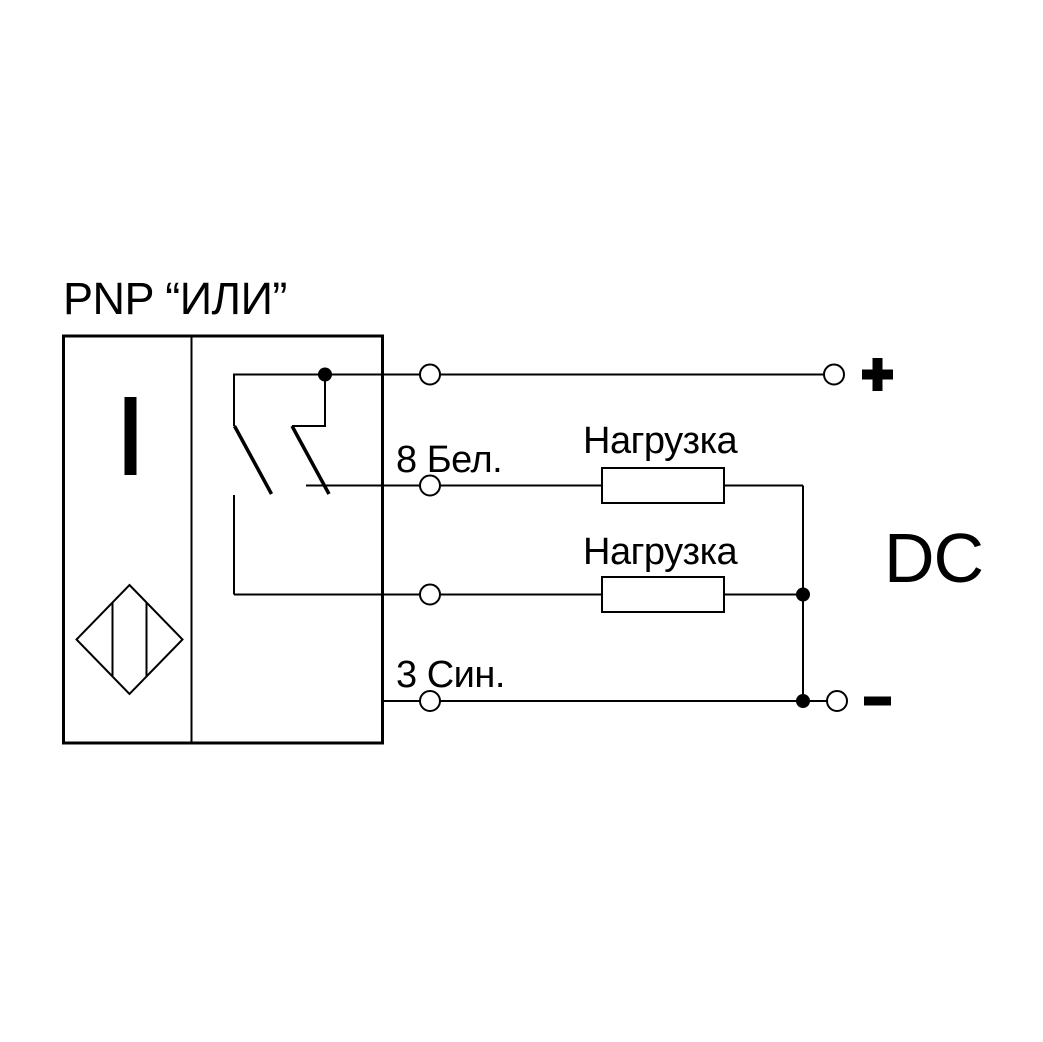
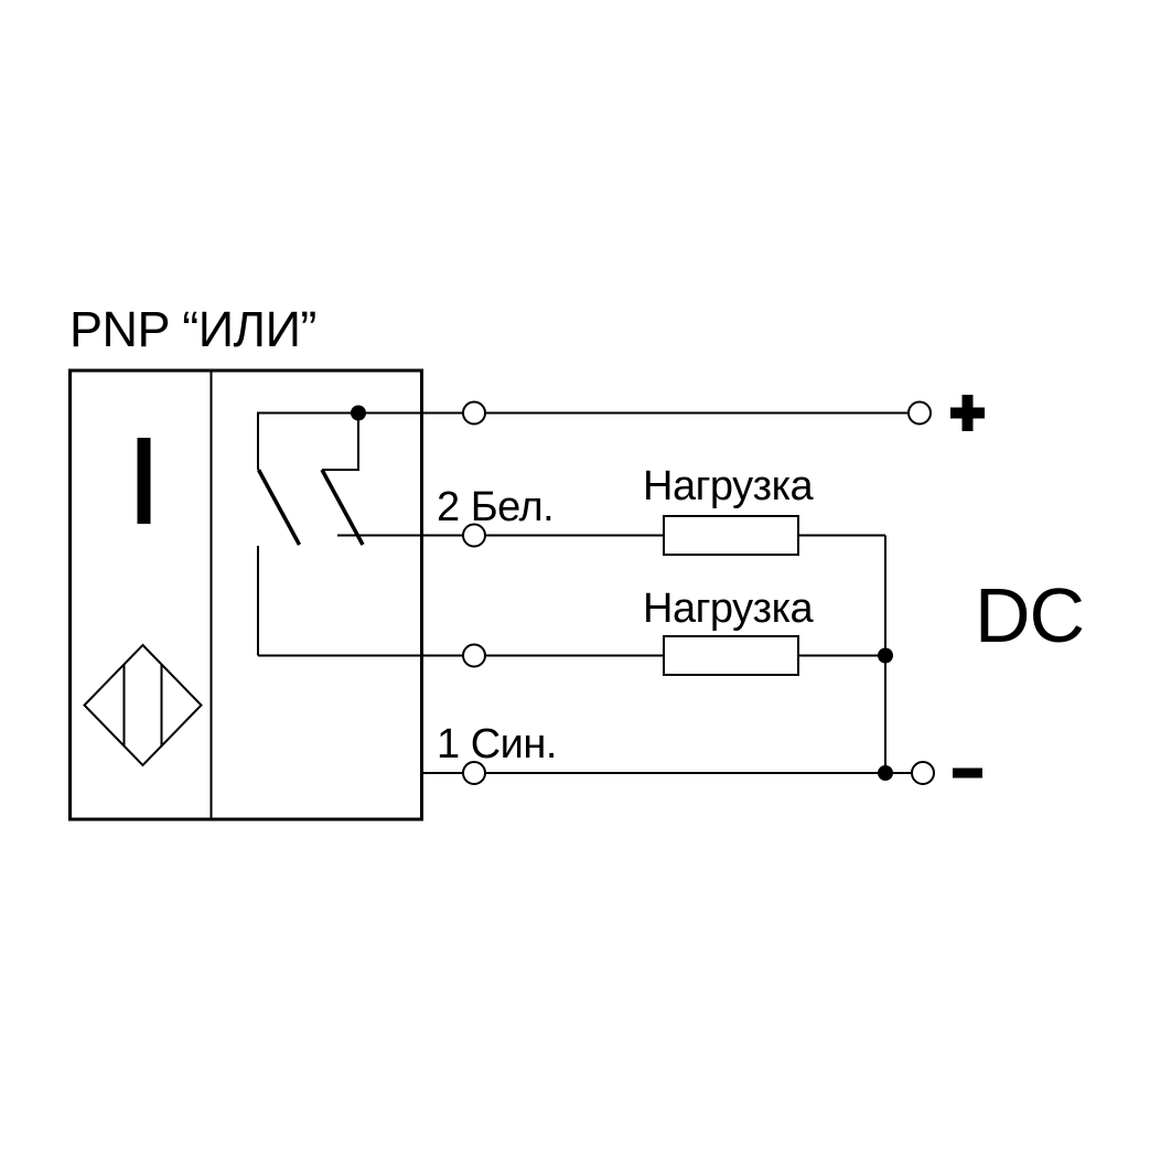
  PNP “ИЛИ”
- 8 Бел.
+ 2 Бел.
- 3 Син.
+ 1 Син.
  Нагрузка
  Нагрузка
  DC
